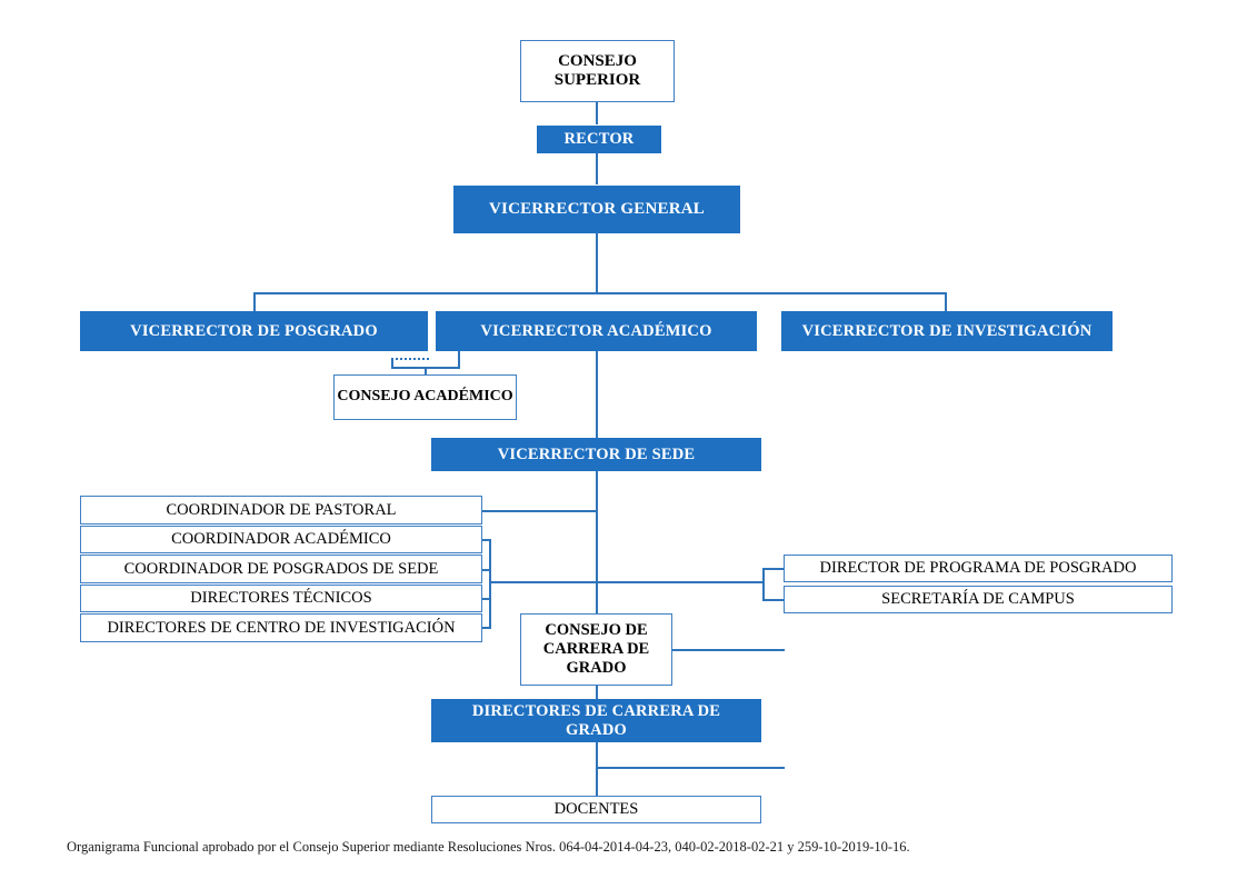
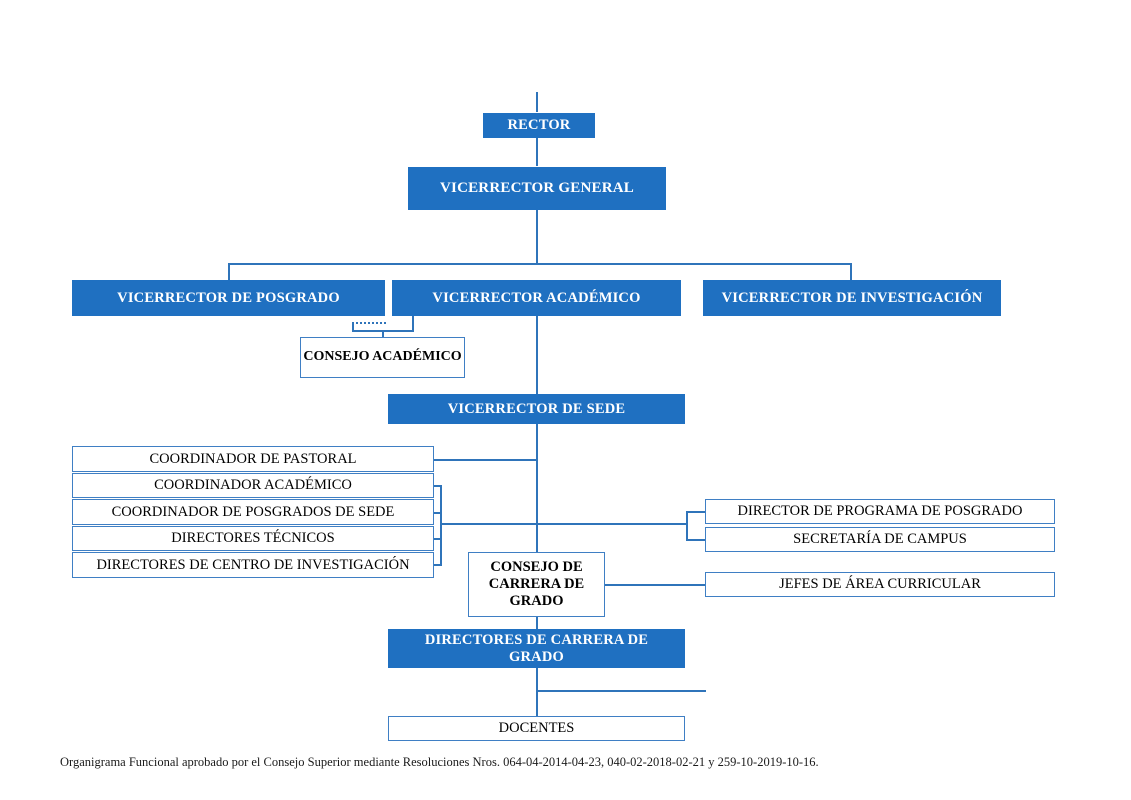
- CONSEJO SUPERIOR
  RECTOR
  VICERRECTOR GENERAL
  VICERRECTOR DE POSGRADO
  VICERRECTOR ACADÉMICO
  VICERRECTOR DE INVESTIGACIÓN
  CONSEJO ACADÉMICO
  VICERRECTOR DE SEDE
  COORDINADOR DE PASTORAL
  COORDINADOR ACADÉMICO
  COORDINADOR DE POSGRADOS DE SEDE
  DIRECTORES TÉCNICOS
  DIRECTORES DE CENTRO DE INVESTIGACIÓN
  DIRECTOR DE PROGRAMA DE POSGRADO
  SECRETARÍA DE CAMPUS
  CONSEJO DE CARRERA DE GRADO
+ JEFES DE ÁREA CURRICULAR
  DIRECTORES DE CARRERA DE GRADO
  DOCENTES
  Organigrama Funcional aprobado por el Consejo Superior mediante Resoluciones Nros. 064-04-2014-04-23, 040-02-2018-02-21 y 259-10-2019-10-16.
